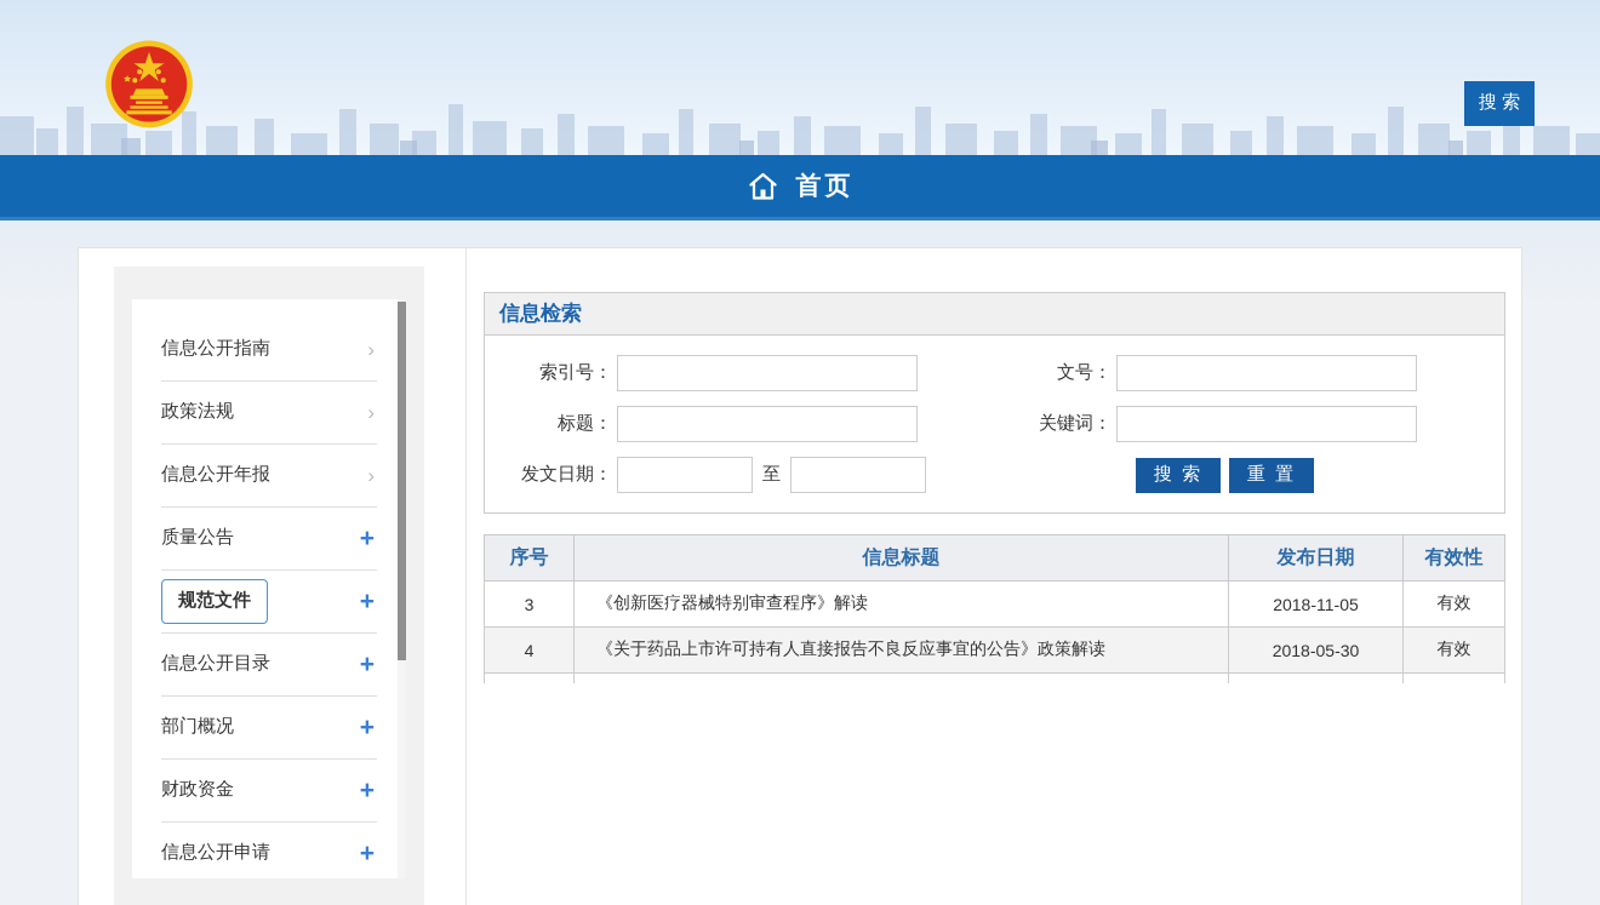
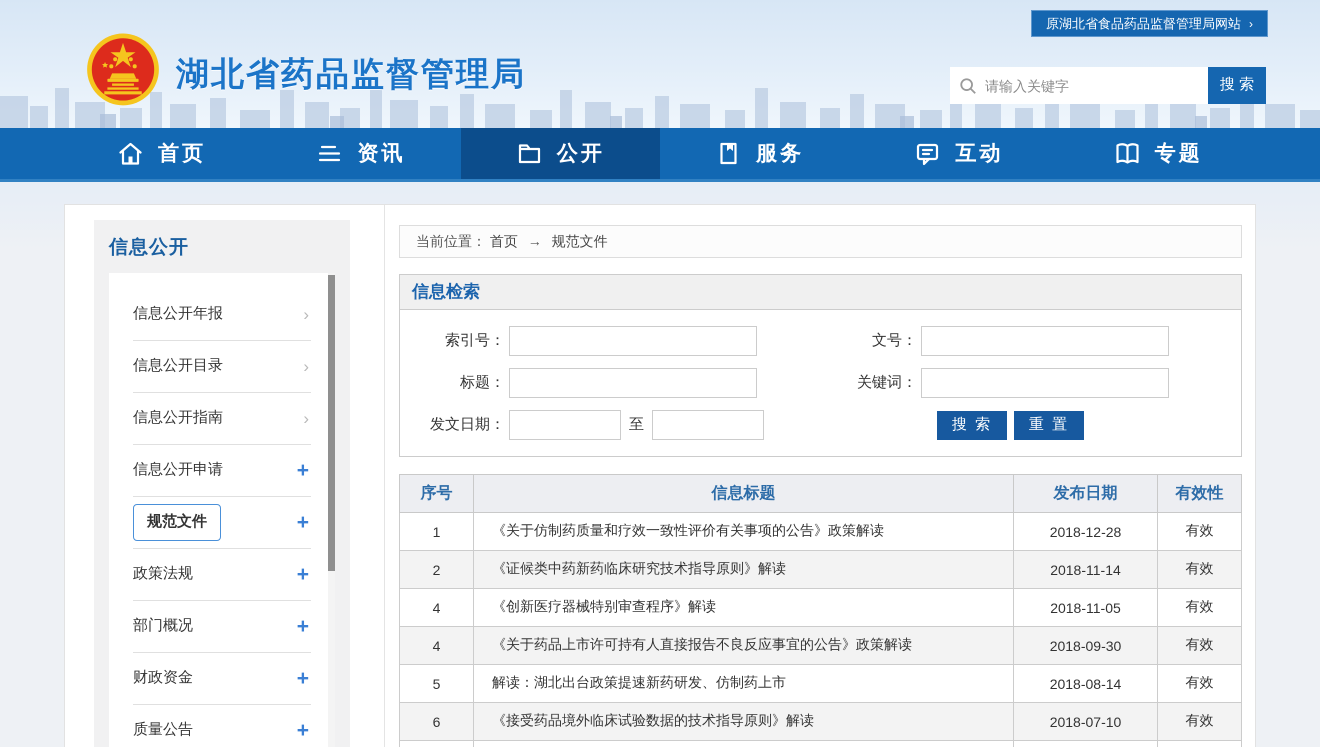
+ 湖北省药品监督管理局
+ 原湖北省食品药品监督管理局网站 ›
+ 请输入关键字
  搜 索
  首页
+ 资讯
+ 公开
+ 服务
+ 互动
+ 专题
+ 信息公开
- 信息公开指南
+ 信息公开年报
  ›
- 政策法规
+ 信息公开目录
  ›
- 信息公开年报
+ 信息公开指南
  ›
- 质量公告
+ 信息公开申请
  +
  规范文件
  +
- 信息公开目录
+ 政策法规
  +
  部门概况
  +
  财政资金
  +
- 信息公开申请
+ 质量公告
  +
+ 当前位置： 首页 → 规范文件
  信息检索
  索引号：
  文号：
  标题：
  关键词：
  发文日期：
  至
  搜 索
  重 置
  序号	信息标题	发布日期	有效性
+ 1	《关于仿制药质量和疗效一致性评价有关事项的公告》政策解读	2018-12-28	有效
+ 2	《证候类中药新药临床研究技术指导原则》解读	2018-11-14	有效
- 3	《创新医疗器械特别审查程序》解读	2018-11-05	有效
+ 4	《创新医疗器械特别审查程序》解读	2018-11-05	有效
- 4	《关于药品上市许可持有人直接报告不良反应事宜的公告》政策解读	2018-05-30	有效
+ 4	《关于药品上市许可持有人直接报告不良反应事宜的公告》政策解读	2018-09-30	有效
+ 5	解读：湖北出台政策提速新药研发、仿制药上市	2018-08-14	有效
+ 6	《接受药品境外临床试验数据的技术指导原则》解读	2018-07-10	有效
